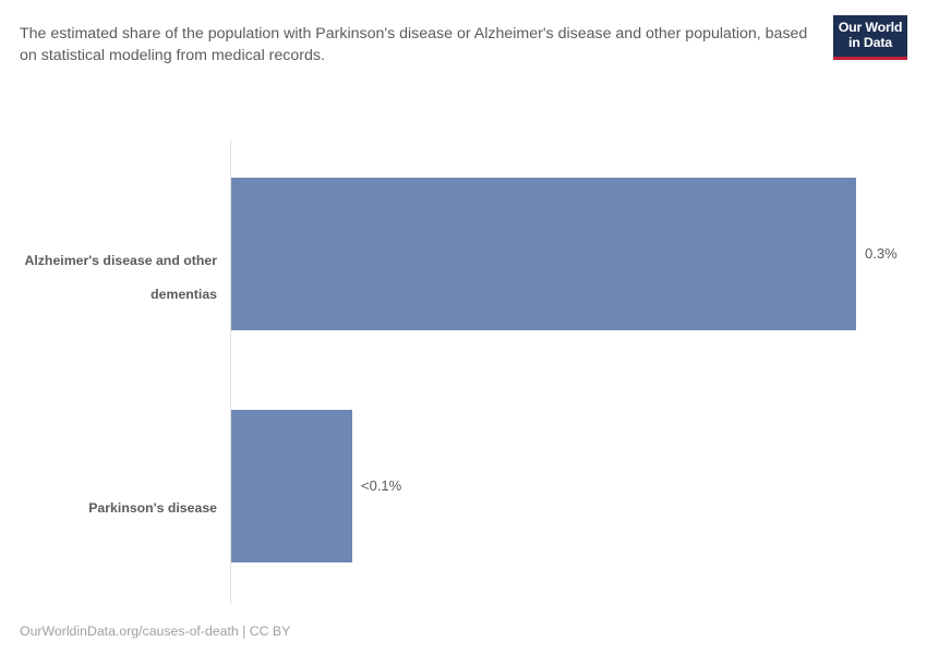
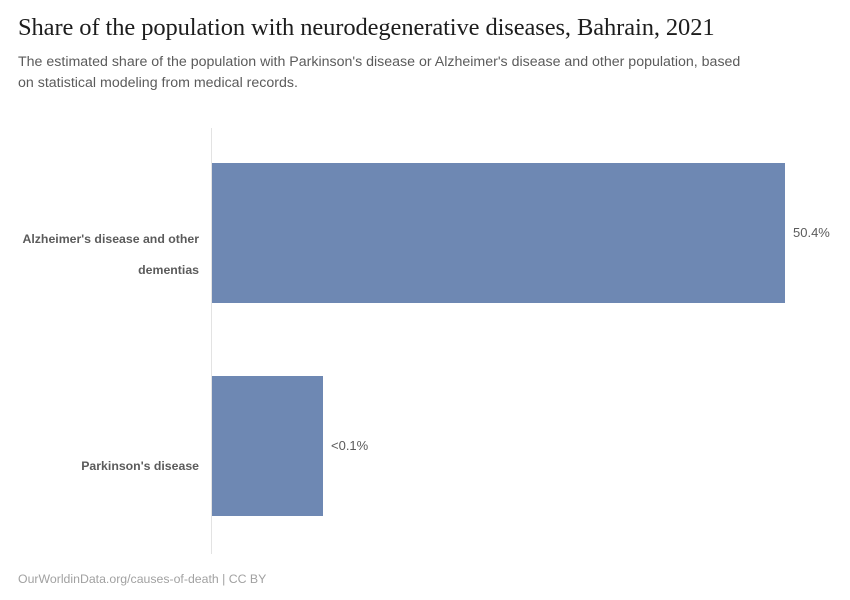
+ Share of the population with neurodegenerative diseases, Bahrain, 2021
  The estimated share of the population with Parkinson's disease or Alzheimer's disease and other population, based on statistical modeling from medical records.
- Our World
- in Data
  Alzheimer's disease and other
  dementias
- 0.3%
+ 50.4%
  Parkinson's disease
  <0.1%
  OurWorldinData.org/causes-of-death | CC BY
